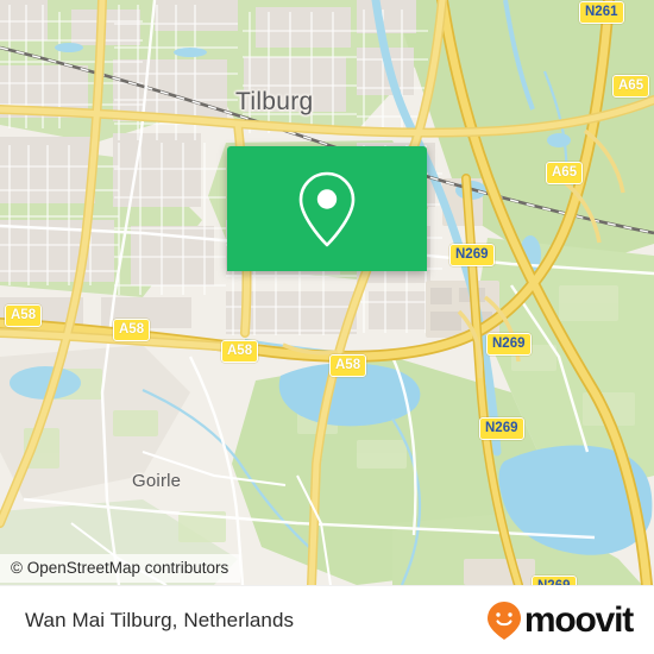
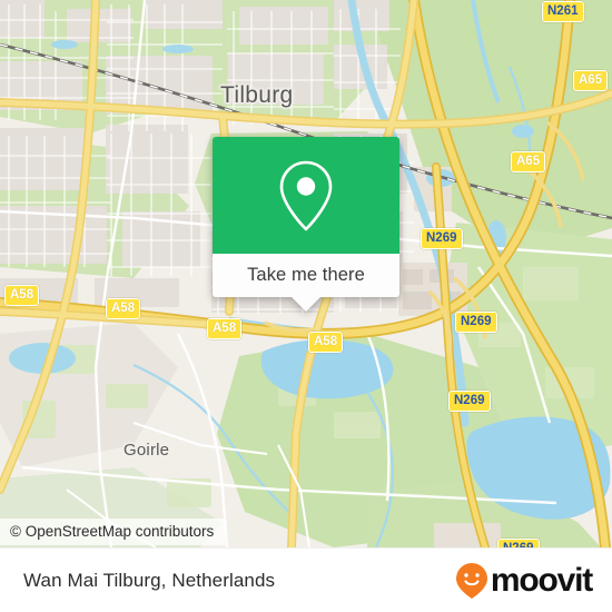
  Tilburg
  Goirle
  N261
  A65
  A65
  N269
  N269
  N269
  A58
  A58
  A58
  A58
+ Take me there
  © OpenStreetMap contributors
  Wan Mai Tilburg, Netherlands
  moovit
